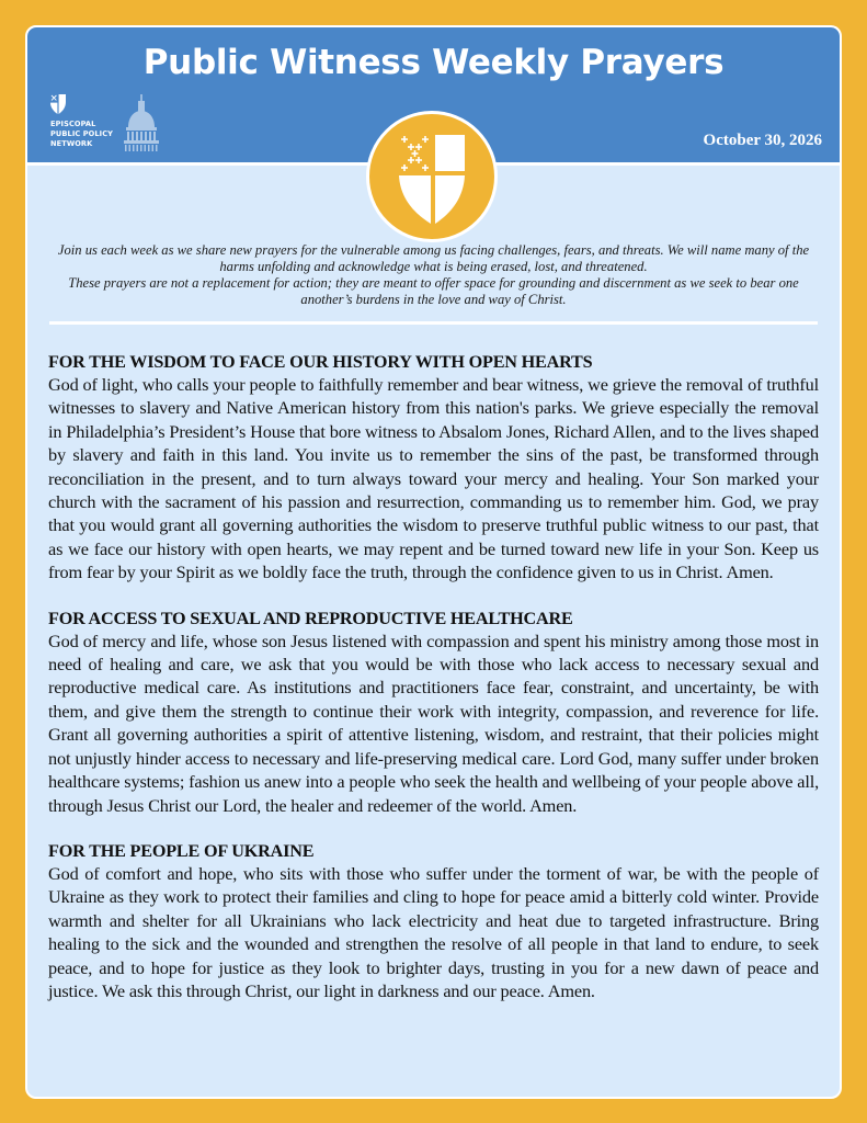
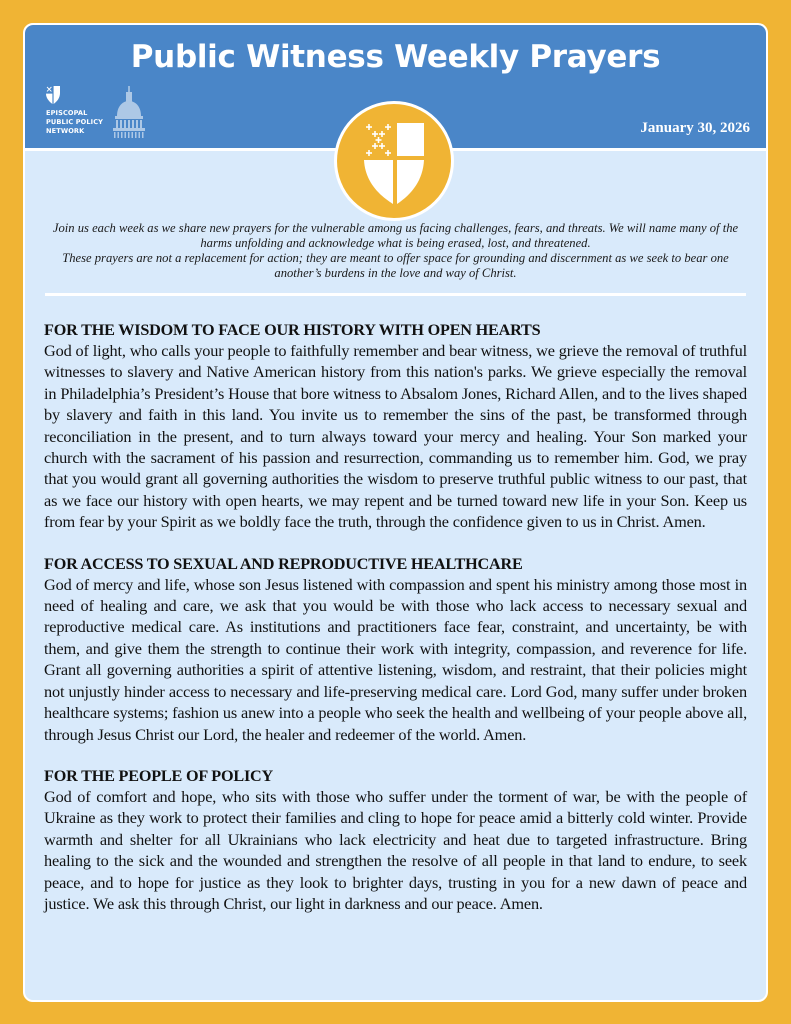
  Public Witness Weekly Prayers
  EPISCOPAL
  PUBLIC POLICY
  NETWORK
- October 30, 2026
+ January 30, 2026
  Join us each week as we share new prayers for the vulnerable among us facing challenges, fears, and threats. We will name many of the harms unfolding and acknowledge what is being erased, lost, and threatened.
  These prayers are not a replacement for action; they are meant to offer space for grounding and discernment as we seek to bear one another’s burdens in the love and way of Christ.
  FOR THE WISDOM TO FACE OUR HISTORY WITH OPEN HEARTS
  God of light, who calls your people to faithfully remember and bear witness, we grieve the removal of truthful witnesses to slavery and Native American history from this nation's parks. We grieve especially the removal in Philadelphia’s President’s House that bore witness to Absalom Jones, Richard Allen, and to the lives shaped by slavery and faith in this land. You invite us to remember the sins of the past, be transformed through reconciliation in the present, and to turn always toward your mercy and healing. Your Son marked your church with the sacrament of his passion and resurrection, commanding us to remember him. God, we pray that you would grant all governing authorities the wisdom to preserve truthful public witness to our past, that as we face our history with open hearts, we may repent and be turned toward new life in your Son. Keep us from fear by your Spirit as we boldly face the truth, through the confidence given to us in Christ. Amen.
  FOR ACCESS TO SEXUAL AND REPRODUCTIVE HEALTHCARE
  God of mercy and life, whose son Jesus listened with compassion and spent his ministry among those most in need of healing and care, we ask that you would be with those who lack access to necessary sexual and reproductive medical care. As institutions and practitioners face fear, constraint, and uncertainty, be with them, and give them the strength to continue their work with integrity, compassion, and reverence for life. Grant all governing authorities a spirit of attentive listening, wisdom, and restraint, that their policies might not unjustly hinder access to necessary and life-preserving medical care. Lord God, many suffer under broken healthcare systems; fashion us anew into a people who seek the health and wellbeing of your people above all, through Jesus Christ our Lord, the healer and redeemer of the world. Amen.
- FOR THE PEOPLE OF UKRAINE
+ FOR THE PEOPLE OF POLICY
  God of comfort and hope, who sits with those who suffer under the torment of war, be with the people of Ukraine as they work to protect their families and cling to hope for peace amid a bitterly cold winter. Provide warmth and shelter for all Ukrainians who lack electricity and heat due to targeted infrastructure. Bring healing to the sick and the wounded and strengthen the resolve of all people in that land to endure, to seek peace, and to hope for justice as they look to brighter days, trusting in you for a new dawn of peace and justice. We ask this through Christ, our light in darkness and our peace. Amen.
